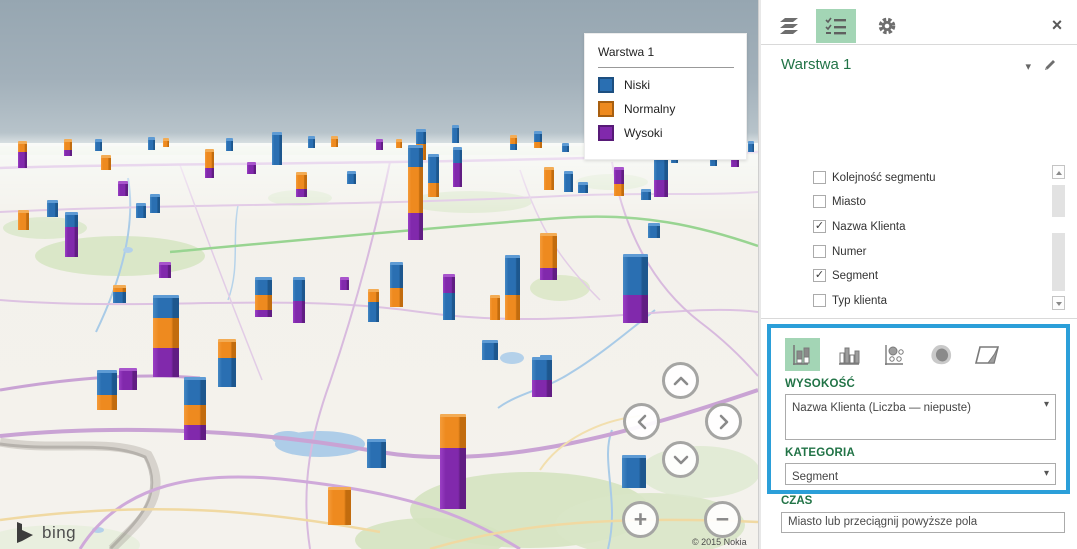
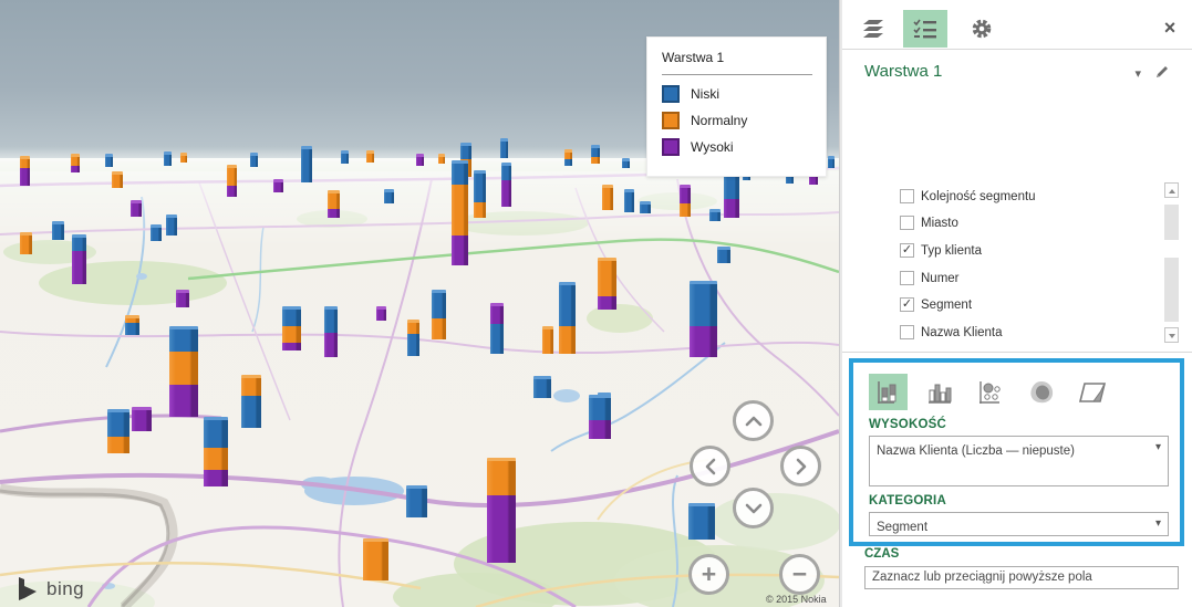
  Warstwa 1
  Niski
  Normalny
  Wysoki
  +
  −
  bing
  © 2015 Nokia
  ×
  Warstwa 1
  ▾
  Kolejność segmentu
  Miasto
  ✓
- Nazwa Klienta
+ Typ klienta
  Numer
  ✓
  Segment
- Typ klienta
+ Nazwa Klienta
  WYSOKOŚĆ
  Nazwa Klienta (Liczba — niepuste)
  ▾
  KATEGORIA
  Segment
  ▾
  CZAS
- Miasto lub przeciągnij powyższe pola
+ Zaznacz lub przeciągnij powyższe pola
